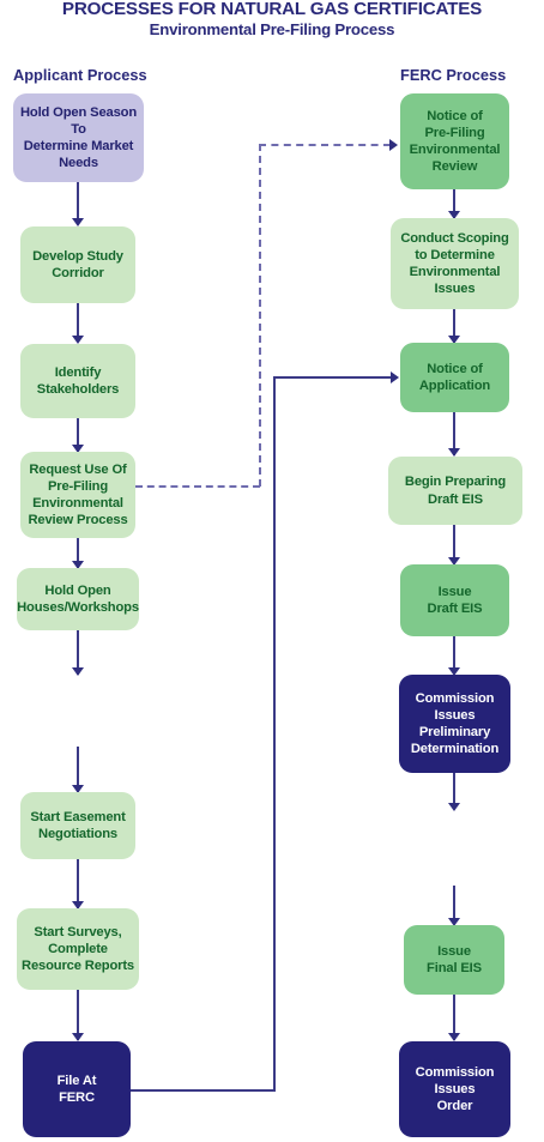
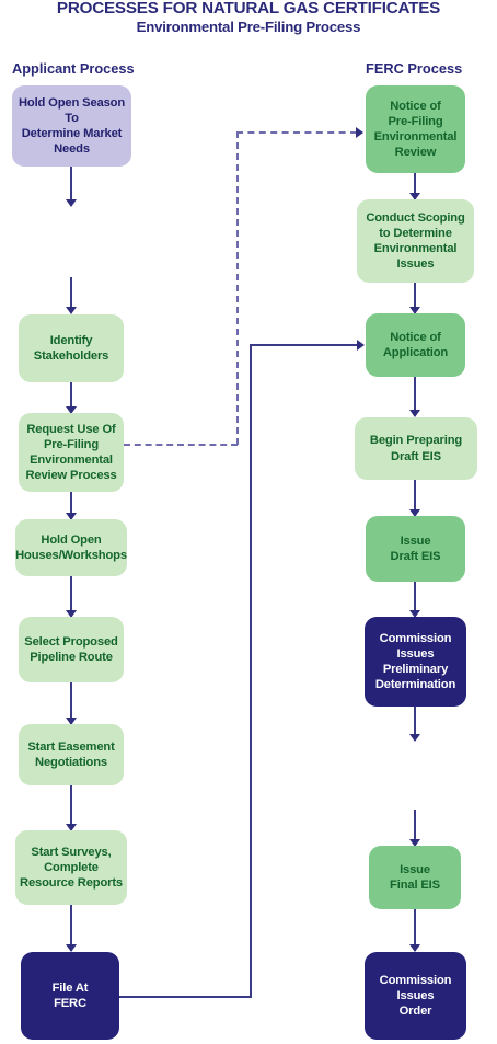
  PROCESSES FOR NATURAL GAS CERTIFICATES
  Environmental Pre-Filing Process
  Applicant Process
  FERC Process
  Hold Open Season To
  Determine Market
  Needs
- Develop Study
- Corridor
  Identify
  Stakeholders
  Request Use Of
  Pre-Filing
  Environmental
  Review Process
  Hold Open
  Houses/Workshops
+ Select Proposed
+ Pipeline Route
  Start Easement
  Negotiations
  Start Surveys,
  Complete
  Resource Reports
  File At
  FERC
  Notice of
  Pre-Filing
  Environmental
  Review
  Conduct Scoping
  to Determine
  Environmental
  Issues
  Notice of
  Application
  Begin Preparing
  Draft EIS
  Issue
  Draft EIS
  Commission
  Issues
  Preliminary
  Determination
  Issue
  Final EIS
  Commission
  Issues
  Order
